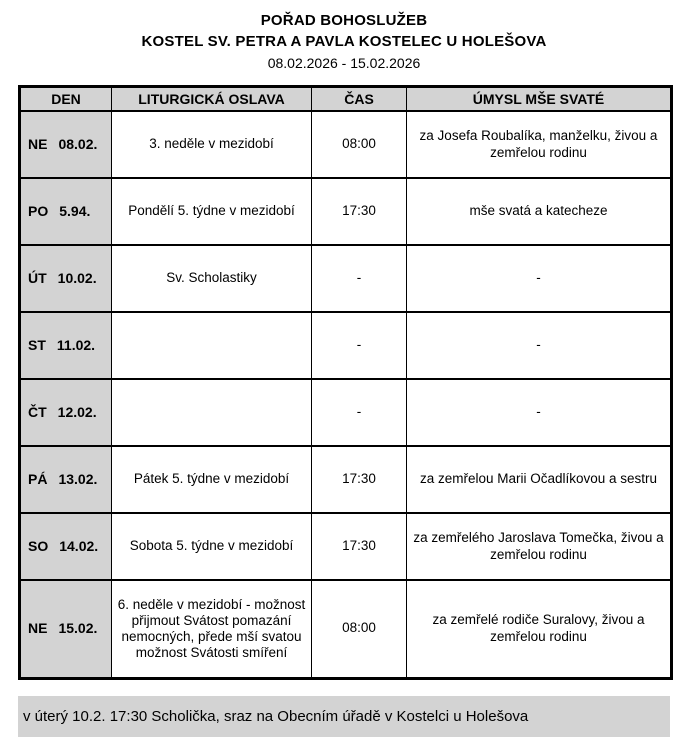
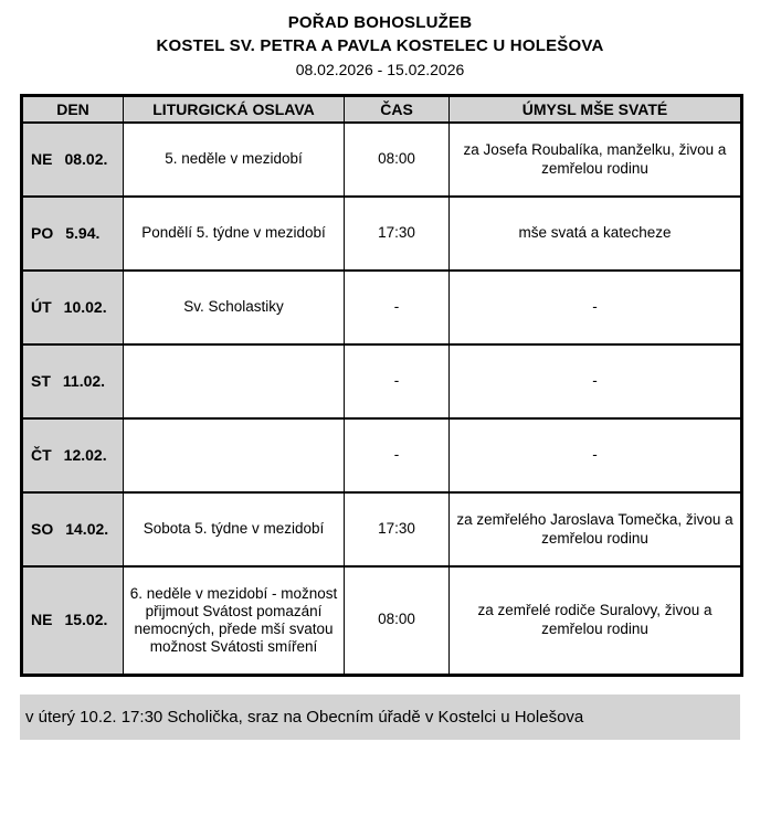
  POŘAD BOHOSLUŽEB
  KOSTEL SV. PETRA A PAVLA KOSTELEC U HOLEŠOVA
  08.02.2026 - 15.02.2026
  DEN	LITURGICKÁ OSLAVA	ČAS	ÚMYSL MŠE SVATÉ
- NE 08.02.	3. neděle v mezidobí	08:00	za Josefa Roubalíka, manželku, živou a zemřelou rodinu
+ NE 08.02.	5. neděle v mezidobí	08:00	za Josefa Roubalíka, manželku, živou a zemřelou rodinu
  PO 5.94.	Pondělí 5. týdne v mezidobí	17:30	mše svatá a katecheze
  ÚT 10.02.	Sv. Scholastiky	-	-
  ST 11.02.		-	-
  ČT 12.02.		-	-
- PÁ 13.02.	Pátek 5. týdne v mezidobí	17:30	za zemřelou Marii Očadlíkovou a sestru
  SO 14.02.	Sobota 5. týdne v mezidobí	17:30	za zemřelého Jaroslava Tomečka, živou a zemřelou rodinu
  NE 15.02.	6. neděle v mezidobí - možnost přijmout Svátost pomazání nemocných, přede mší svatou možnost Svátosti smíření	08:00	za zemřelé rodiče Suralovy, živou a zemřelou rodinu
  v úterý 10.2. 17:30 Scholička, sraz na Obecním úřadě v Kostelci u Holešova
